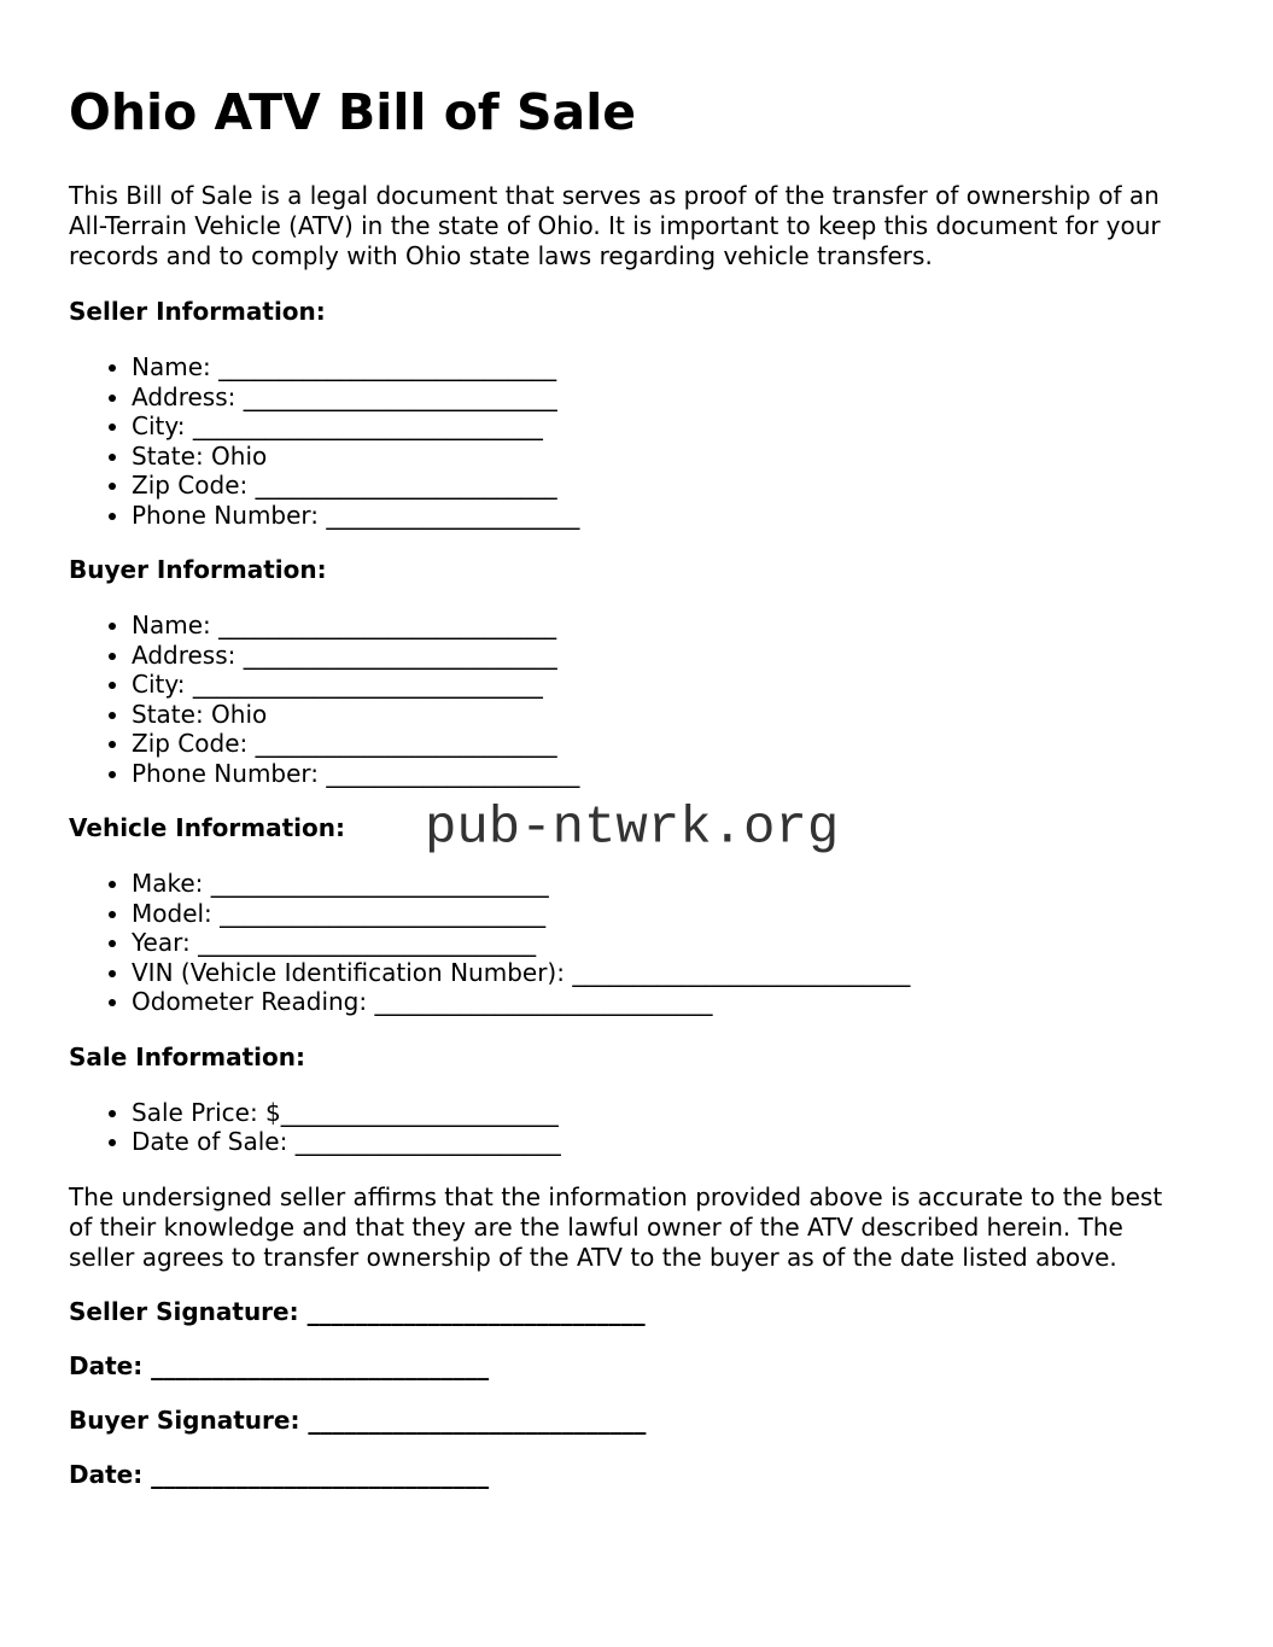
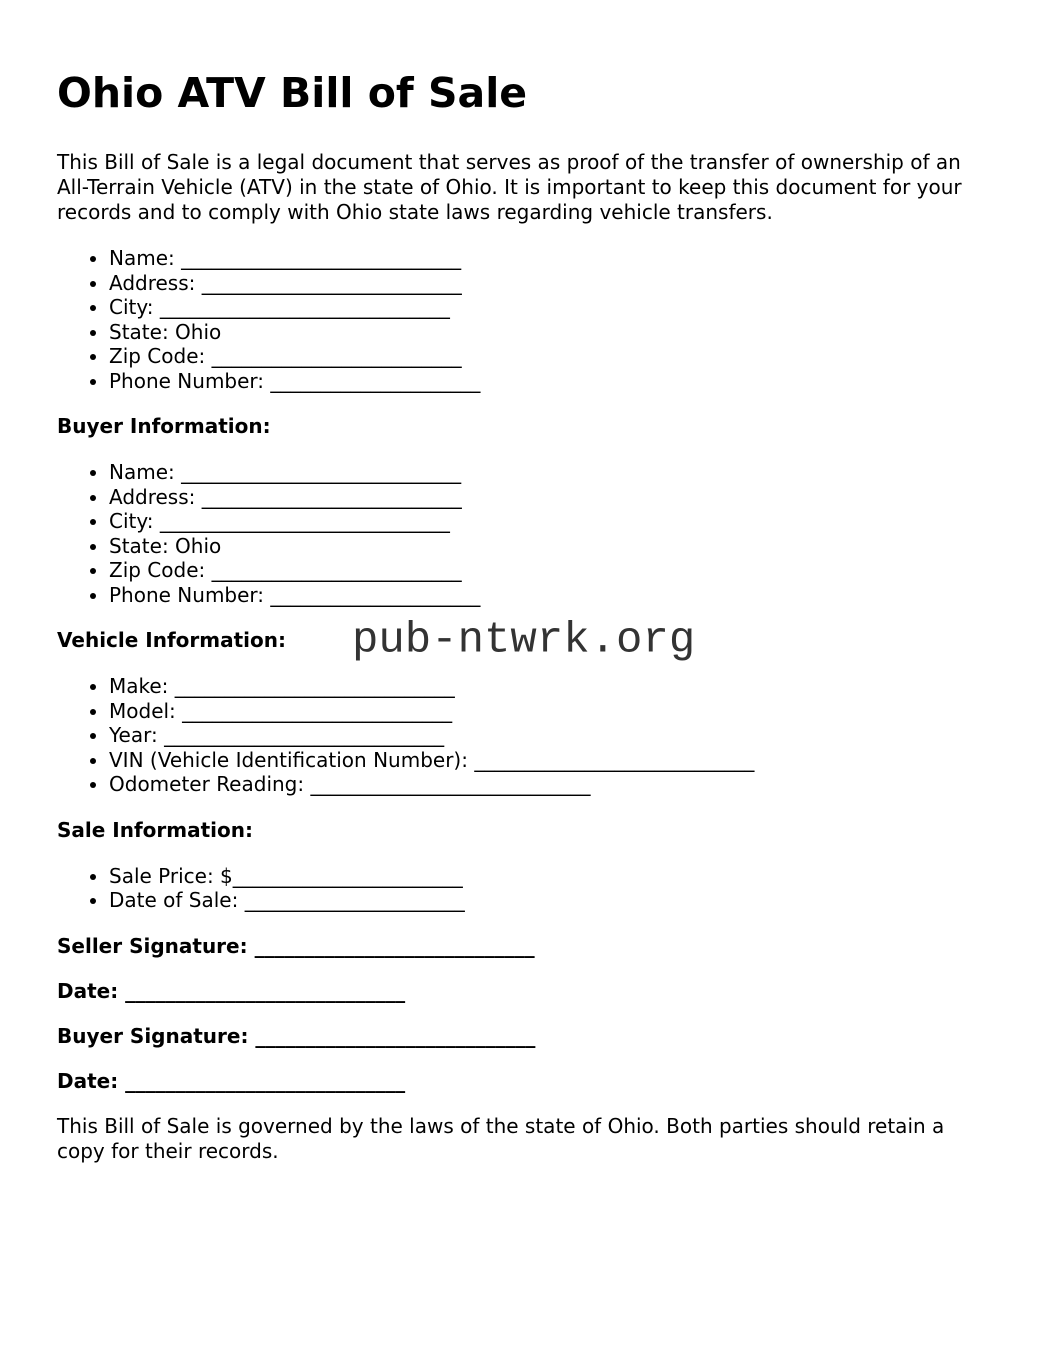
  Ohio ATV Bill of Sale
  This Bill of Sale is a legal document that serves as proof of the transfer of ownership of an
  All-Terrain Vehicle (ATV) in the state of Ohio. It is important to keep this document for your
  records and to comply with Ohio state laws regarding vehicle transfers.
- Seller Information:
  Name: ____________________________
  Address: __________________________
  City: _____________________________
  State: Ohio
  Zip Code: _________________________
  Phone Number: _____________________
  Buyer Information:
  Name: ____________________________
  Address: __________________________
  City: _____________________________
  State: Ohio
  Zip Code: _________________________
  Phone Number: _____________________
  Vehicle Information:
  pub-ntwrk.org
  Make: ____________________________
  Model: ___________________________
  Year: ____________________________
  VIN (Vehicle Identification Number): ____________________________
  Odometer Reading: ____________________________
  Sale Information:
  Sale Price: $_______________________
  Date of Sale: ______________________
- The undersigned seller affirms that the information provided above is accurate to the best
- of their knowledge and that they are the lawful owner of the ATV described herein. The
- seller agrees to transfer ownership of the ATV to the buyer as of the date listed above.
  Seller Signature: ____________________________
  Date: ____________________________
  Buyer Signature: ____________________________
  Date: ____________________________
+ This Bill of Sale is governed by the laws of the state of Ohio. Both parties should retain a
+ copy for their records.
